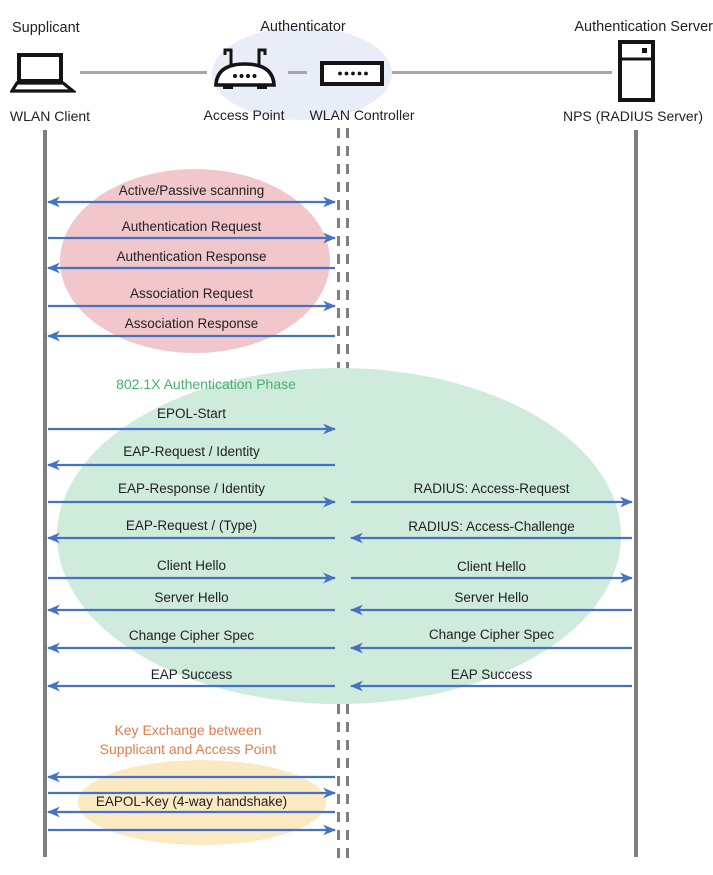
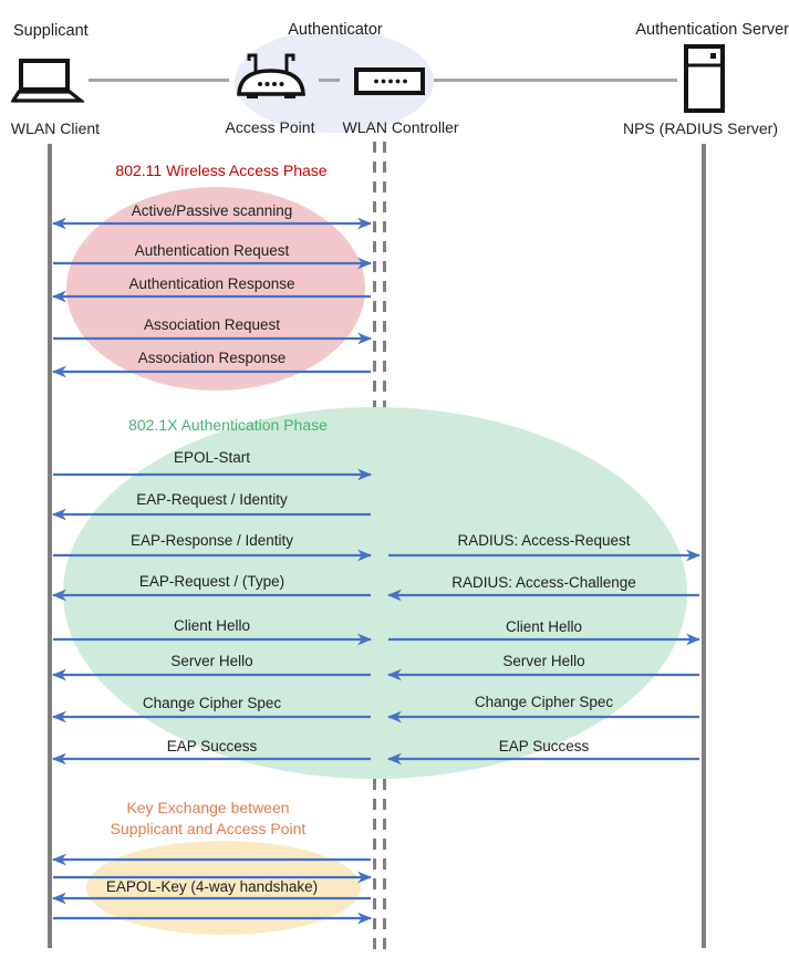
  Supplicant
  Authenticator
  Authentication Server
  WLAN Client
  Access Point
  WLAN Controller
  NPS (RADIUS Server)
+ 802.11 Wireless Access Phase
  802.1X Authentication Phase
  Key Exchange between
  Supplicant and Access Point
  Active/Passive scanning
  Authentication Request
  Authentication Response
  Association Request
  Association Response
  EPOL-Start
  EAP-Request / Identity
  EAP-Response / Identity
  EAP-Request / (Type)
  Client Hello
  Server Hello
  Change Cipher Spec
  EAP Success
  RADIUS: Access-Request
  RADIUS: Access-Challenge
  Client Hello
  Server Hello
  Change Cipher Spec
  EAP Success
  EAPOL-Key (4-way handshake)
